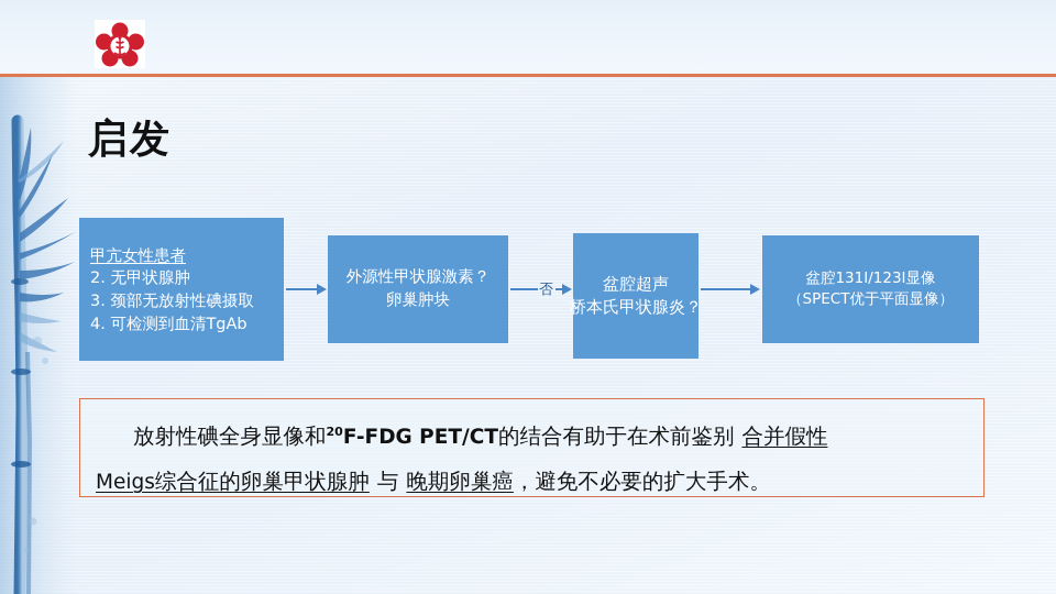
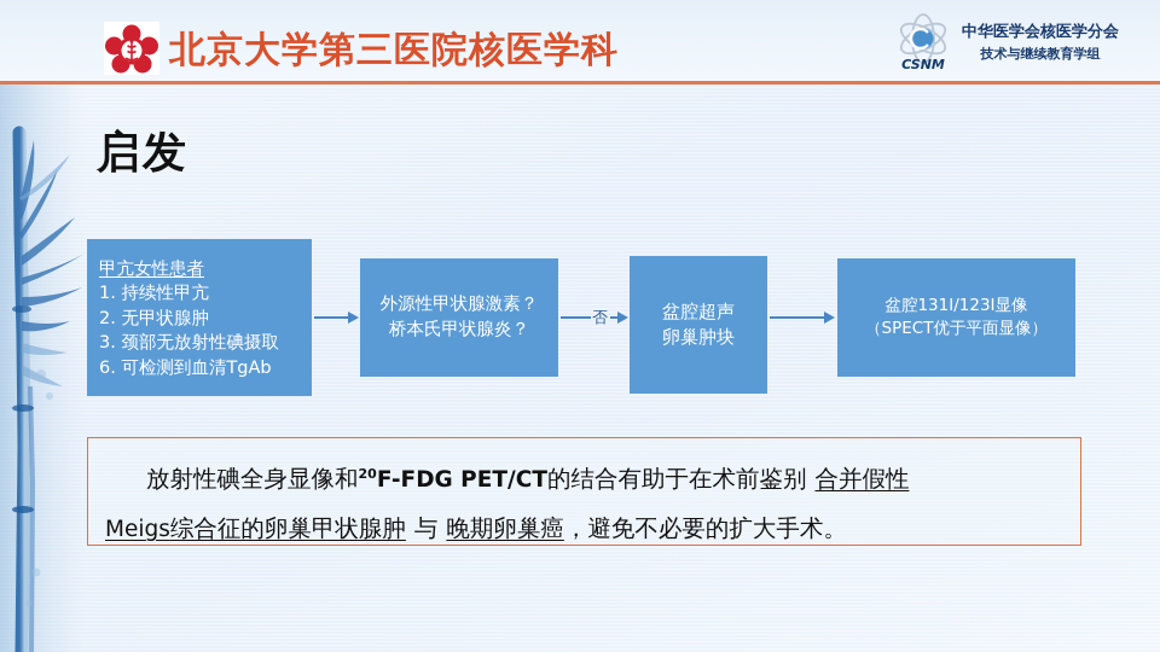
+ 北京大学第三医院核医学科
+ CSNM
+ 中华医学会核医学分会
+ 技术与继续教育学组
  启发
  甲亢女性患者
+ 1. 持续性甲亢
  2. 无甲状腺肿
  3. 颈部无放射性碘摄取
- 4. 可检测到血清TgAb
+ 6. 可检测到血清TgAb
  外源性甲状腺激素？
- 卵巢肿块
+ 桥本氏甲状腺炎？
  盆腔超声
- 桥本氏甲状腺炎？
+ 卵巢肿块
  盆腔131I/123I显像
  （SPECT优于平面显像）
  否
  放射性碘全身显像和20F-FDG PET/CT的结合有助于在术前鉴别 合并假性
  Meigs综合征的卵巢甲状腺肿 与 晚期卵巢癌，避免不必要的扩大手术。
